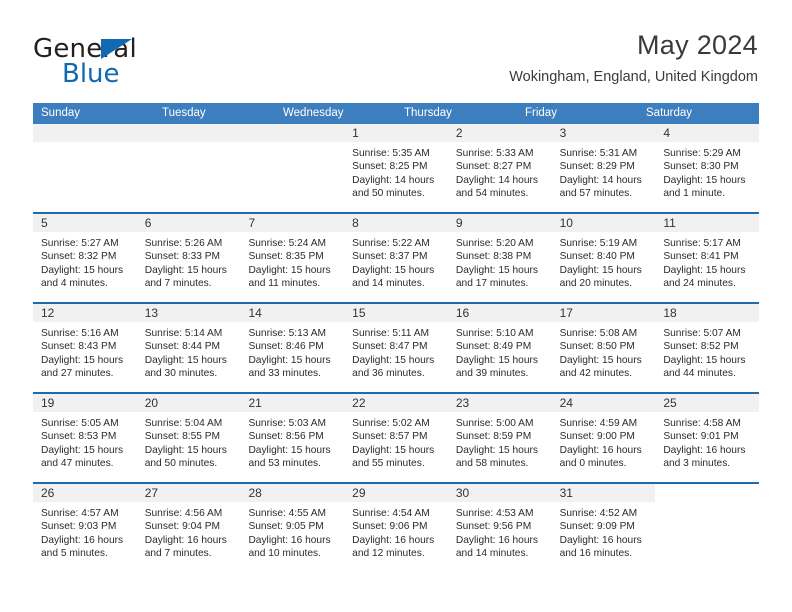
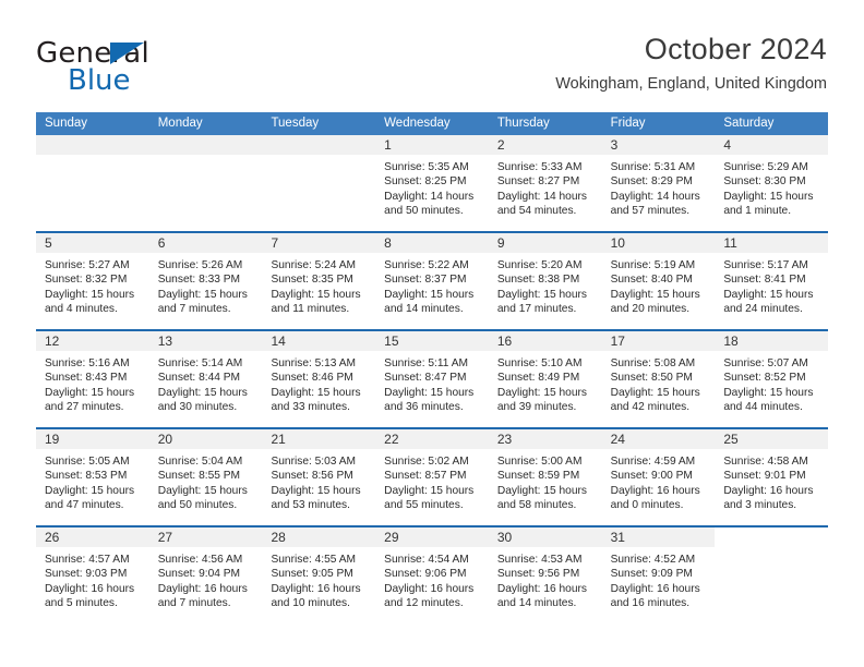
  General
  Blue
- May 2024
+ October 2024
  Wokingham, England, United Kingdom
  Sunday
+ Monday
  Tuesday
  Wednesday
  Thursday
  Friday
  Saturday
  1
  Sunrise: 5:35 AM
  Sunset: 8:25 PM
  Daylight: 14 hours
  and 50 minutes.
  2
  Sunrise: 5:33 AM
  Sunset: 8:27 PM
  Daylight: 14 hours
  and 54 minutes.
  3
  Sunrise: 5:31 AM
  Sunset: 8:29 PM
  Daylight: 14 hours
  and 57 minutes.
  4
  Sunrise: 5:29 AM
  Sunset: 8:30 PM
  Daylight: 15 hours
  and 1 minute.
  5
  Sunrise: 5:27 AM
  Sunset: 8:32 PM
  Daylight: 15 hours
  and 4 minutes.
  6
  Sunrise: 5:26 AM
  Sunset: 8:33 PM
  Daylight: 15 hours
  and 7 minutes.
  7
  Sunrise: 5:24 AM
  Sunset: 8:35 PM
  Daylight: 15 hours
  and 11 minutes.
  8
  Sunrise: 5:22 AM
  Sunset: 8:37 PM
  Daylight: 15 hours
  and 14 minutes.
  9
  Sunrise: 5:20 AM
  Sunset: 8:38 PM
  Daylight: 15 hours
  and 17 minutes.
  10
  Sunrise: 5:19 AM
  Sunset: 8:40 PM
  Daylight: 15 hours
  and 20 minutes.
  11
  Sunrise: 5:17 AM
  Sunset: 8:41 PM
  Daylight: 15 hours
  and 24 minutes.
  12
  Sunrise: 5:16 AM
  Sunset: 8:43 PM
  Daylight: 15 hours
  and 27 minutes.
  13
  Sunrise: 5:14 AM
  Sunset: 8:44 PM
  Daylight: 15 hours
  and 30 minutes.
  14
  Sunrise: 5:13 AM
  Sunset: 8:46 PM
  Daylight: 15 hours
  and 33 minutes.
  15
  Sunrise: 5:11 AM
  Sunset: 8:47 PM
  Daylight: 15 hours
  and 36 minutes.
  16
  Sunrise: 5:10 AM
  Sunset: 8:49 PM
  Daylight: 15 hours
  and 39 minutes.
  17
  Sunrise: 5:08 AM
  Sunset: 8:50 PM
  Daylight: 15 hours
  and 42 minutes.
  18
  Sunrise: 5:07 AM
  Sunset: 8:52 PM
  Daylight: 15 hours
  and 44 minutes.
  19
  Sunrise: 5:05 AM
  Sunset: 8:53 PM
  Daylight: 15 hours
  and 47 minutes.
  20
  Sunrise: 5:04 AM
  Sunset: 8:55 PM
  Daylight: 15 hours
  and 50 minutes.
  21
  Sunrise: 5:03 AM
  Sunset: 8:56 PM
  Daylight: 15 hours
  and 53 minutes.
  22
  Sunrise: 5:02 AM
  Sunset: 8:57 PM
  Daylight: 15 hours
  and 55 minutes.
  23
  Sunrise: 5:00 AM
  Sunset: 8:59 PM
  Daylight: 15 hours
  and 58 minutes.
  24
  Sunrise: 4:59 AM
  Sunset: 9:00 PM
  Daylight: 16 hours
  and 0 minutes.
  25
  Sunrise: 4:58 AM
  Sunset: 9:01 PM
  Daylight: 16 hours
  and 3 minutes.
  26
  Sunrise: 4:57 AM
  Sunset: 9:03 PM
  Daylight: 16 hours
  and 5 minutes.
  27
  Sunrise: 4:56 AM
  Sunset: 9:04 PM
  Daylight: 16 hours
  and 7 minutes.
  28
  Sunrise: 4:55 AM
  Sunset: 9:05 PM
  Daylight: 16 hours
  and 10 minutes.
  29
  Sunrise: 4:54 AM
  Sunset: 9:06 PM
  Daylight: 16 hours
  and 12 minutes.
  30
  Sunrise: 4:53 AM
  Sunset: 9:56 PM
  Daylight: 16 hours
  and 14 minutes.
  31
  Sunrise: 4:52 AM
  Sunset: 9:09 PM
  Daylight: 16 hours
  and 16 minutes.
